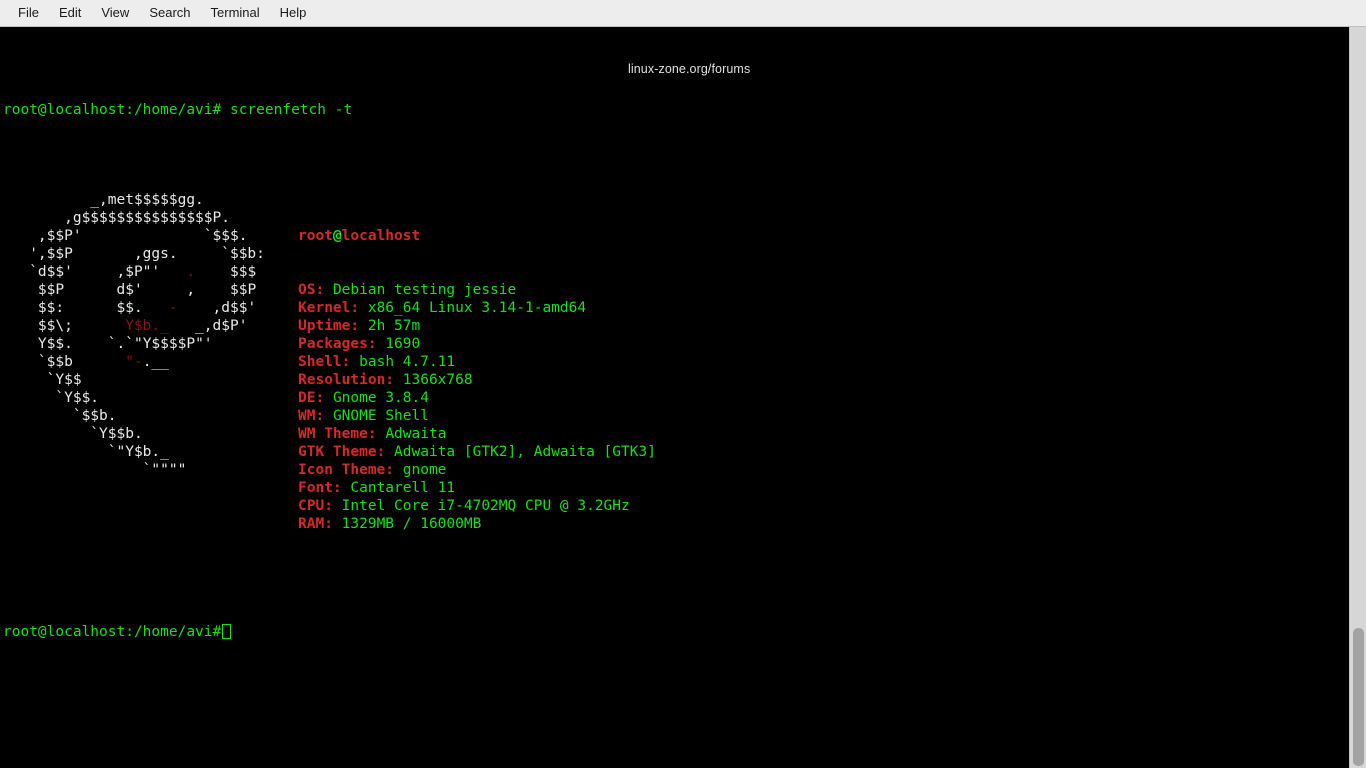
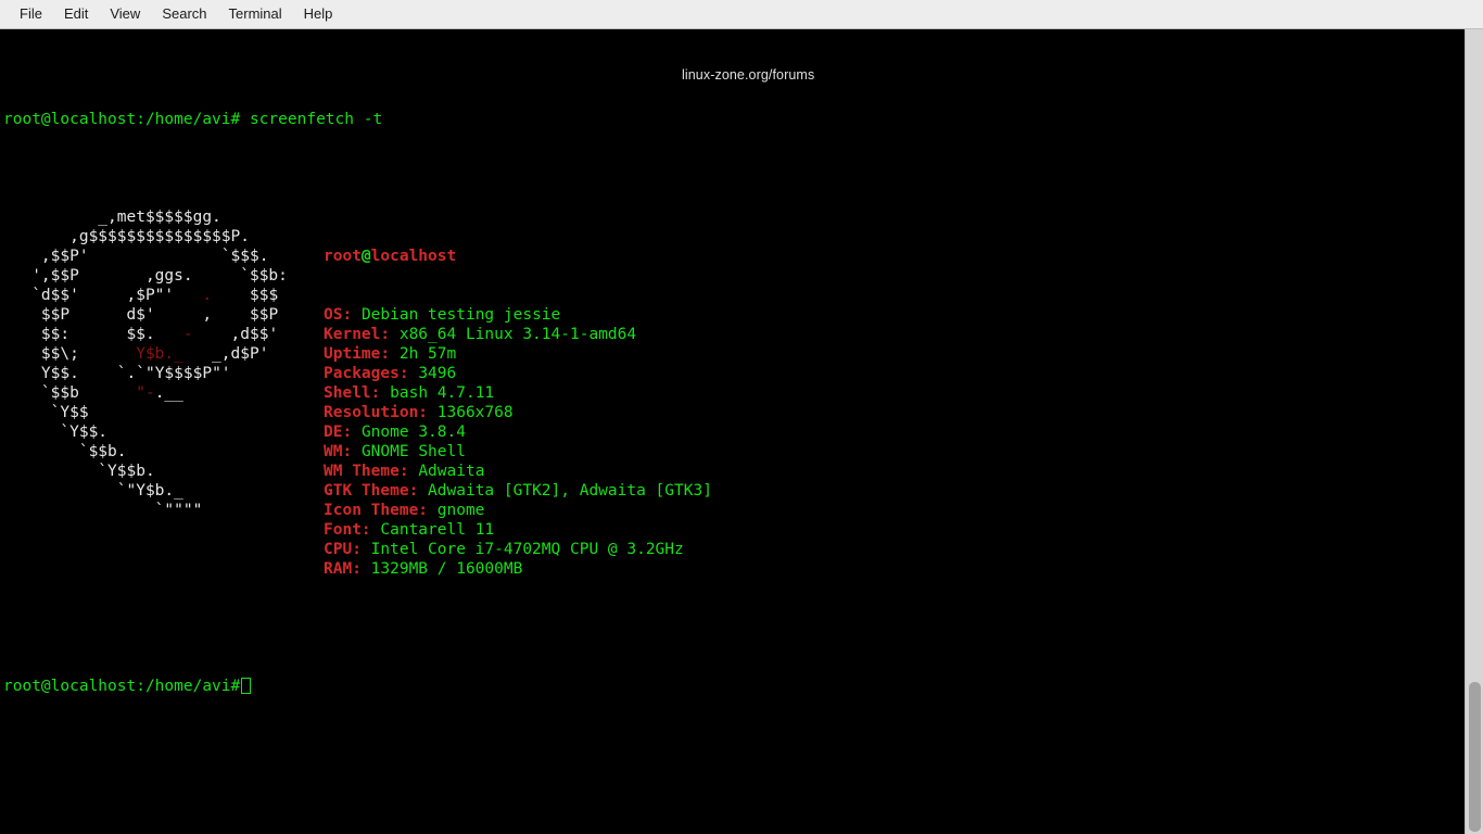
  File
  Edit
  View
  Search
  Terminal
  Help
  root@localhost:/home/avi# screenfetch -t
  _,met$$$$$gg.
  ,g$$$$$$$$$$$$$$$P.
  ,$$P' `$$$.
  ',$$P ,ggs. `$$b:
  `d$$' ,$P"' . $$$
  $$P d$' , $$P
  $$: $$. - ,d$$'
  $$\; Y$b._ _,d$P'
  Y$$. `.`"Y$$$$P"'
  `$$b "-.__
  `Y$$
  `Y$$.
  `$$b.
  `Y$$b.
  `"Y$b._
  `""""
  root@localhost
  OS: Debian testing jessie
  Kernel: x86_64 Linux 3.14-1-amd64
  Uptime: 2h 57m
- Packages: 1690
+ Packages: 3496
  Shell: bash 4.7.11
  Resolution: 1366x768
  DE: Gnome 3.8.4
  WM: GNOME Shell
  WM Theme: Adwaita
  GTK Theme: Adwaita [GTK2], Adwaita [GTK3]
  Icon Theme: gnome
  Font: Cantarell 11
  CPU: Intel Core i7-4702MQ CPU @ 3.2GHz
  RAM: 1329MB / 16000MB
  root@localhost:/home/avi#
  linux-zone.org/forums
